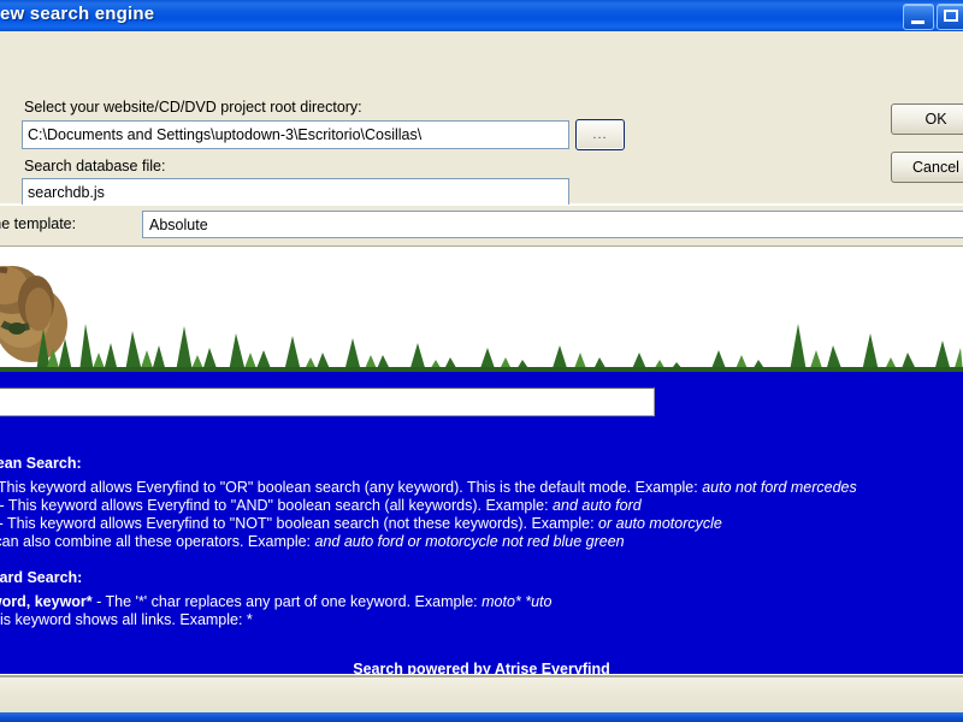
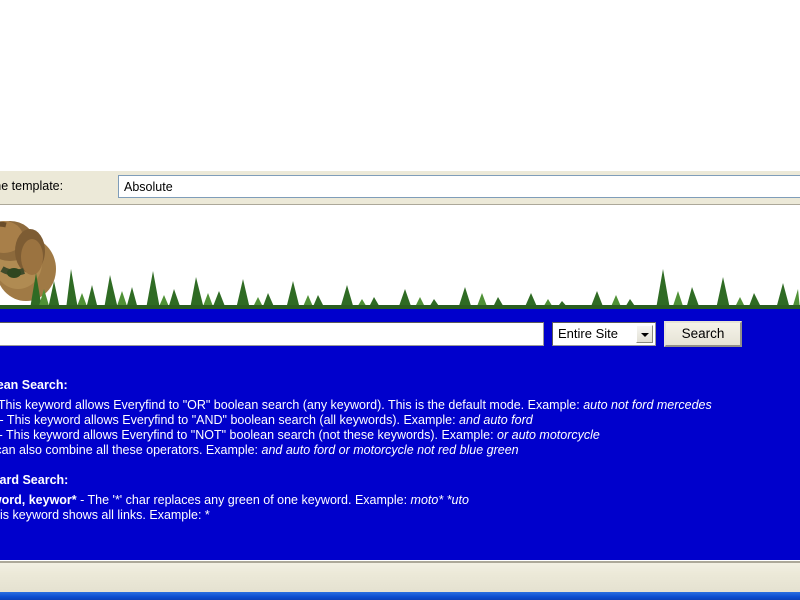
- ew search engine
- Select your website/CD/DVD project root directory:
- C:\Documents and Settings\uptodown-3\Escritorio\Cosillas\
- ...
- Search database file:
- searchdb.js
- OK
- Cancel
  Absolute
+ Entire Site
+ Search
  ean Search:
  This keyword allows Everyfind to "OR" boolean search (any keyword). This is the default mode. Example: auto not ford mercedes
  - This keyword allows Everyfind to "AND" boolean search (all keywords). Example: and auto ford
  - This keyword allows Everyfind to "NOT" boolean search (not these keywords). Example: or auto motorcycle
  an also combine all these operators. Example: and auto ford or motorcycle not red blue green
  ard Search:
- ord, keywor* - The '*' char replaces any part of one keyword. Example: moto* *uto
+ ord, keywor* - The '*' char replaces any green of one keyword. Example: moto* *uto
  is keyword shows all links. Example: *
- Search powered by Atrise Everyfind
